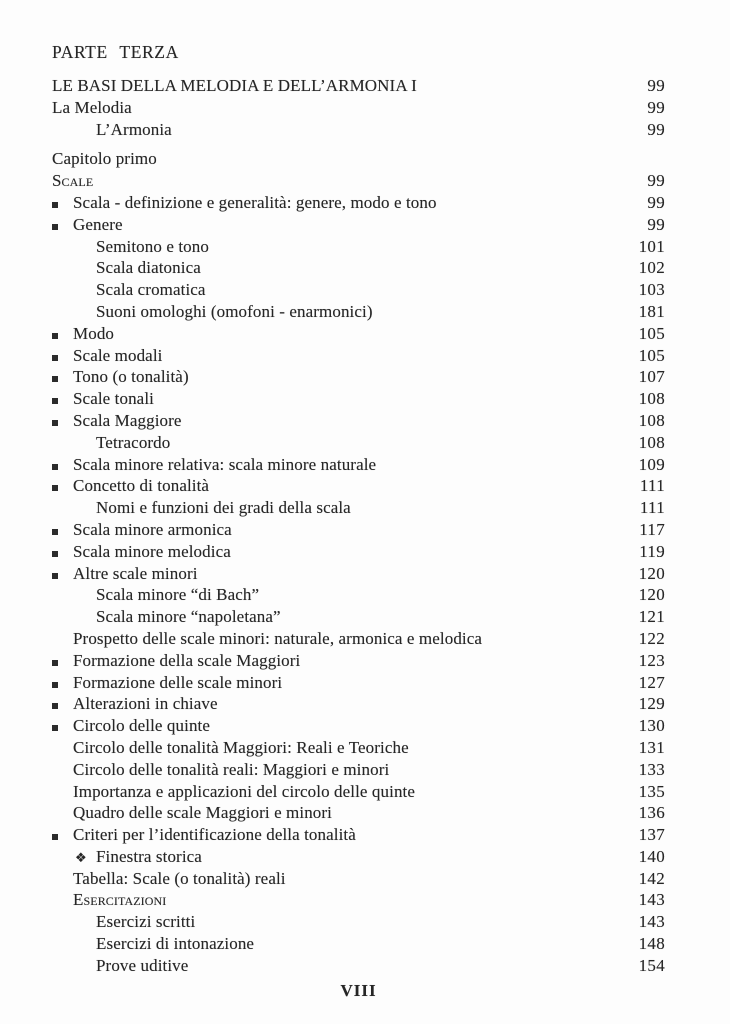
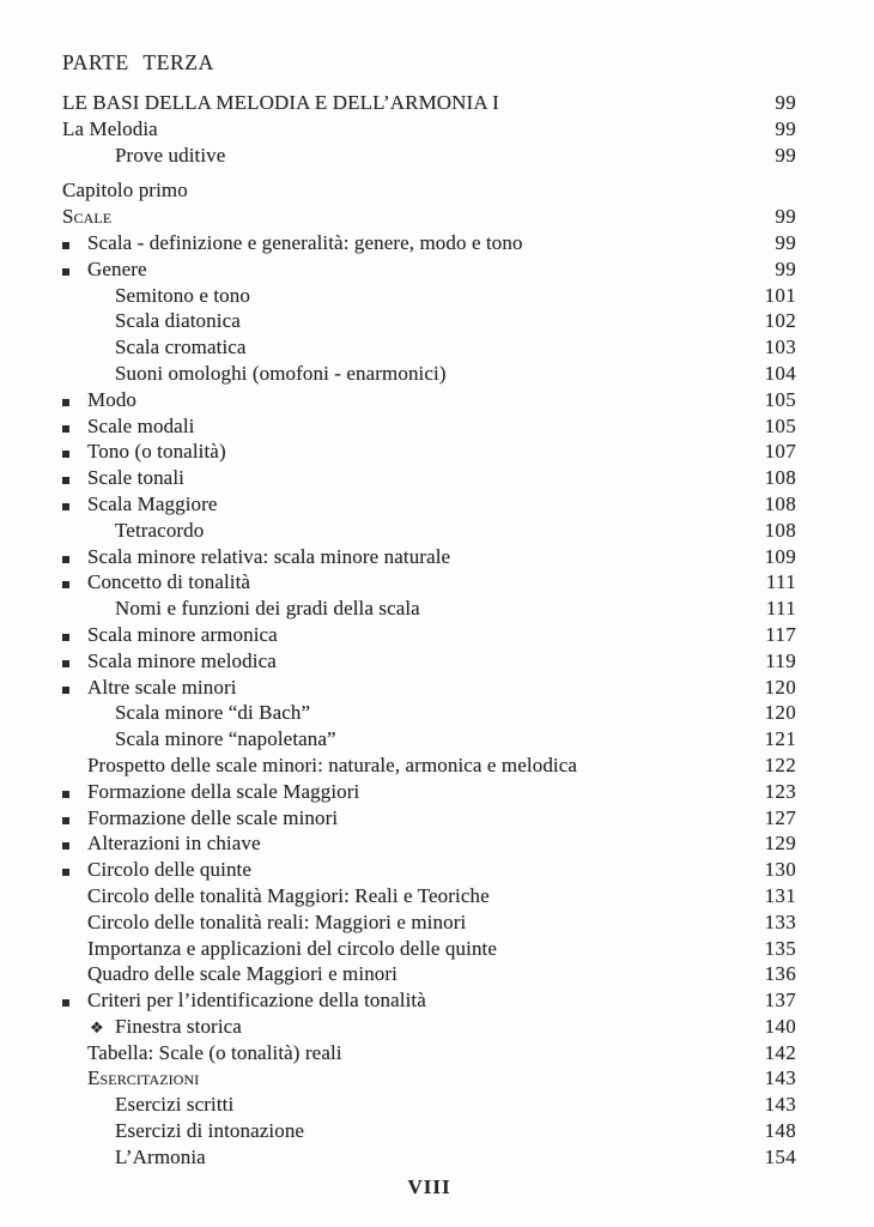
  PARTE TERZA
  LE BASI DELLA MELODIA E DELL’ARMONIA I
  99
  La Melodia
  99
- L’Armonia
+ Prove uditive
  99
  Capitolo primo
  Scale
  99
  Scala - definizione e generalità: genere, modo e tono
  99
  Genere
  99
  Semitono e tono
  101
  Scala diatonica
  102
  Scala cromatica
  103
  Suoni omologhi (omofoni - enarmonici)
- 181
+ 104
  Modo
  105
  Scale modali
  105
  Tono (o tonalità)
  107
  Scale tonali
  108
  Scala Maggiore
  108
  Tetracordo
  108
  Scala minore relativa: scala minore naturale
  109
  Concetto di tonalità
  111
  Nomi e funzioni dei gradi della scala
  111
  Scala minore armonica
  117
  Scala minore melodica
  119
  Altre scale minori
  120
  Scala minore “di Bach”
  120
  Scala minore “napoletana”
  121
  Prospetto delle scale minori: naturale, armonica e melodica
  122
  Formazione della scale Maggiori
  123
  Formazione delle scale minori
  127
  Alterazioni in chiave
  129
  Circolo delle quinte
  130
  Circolo delle tonalità Maggiori: Reali e Teoriche
  131
  Circolo delle tonalità reali: Maggiori e minori
  133
  Importanza e applicazioni del circolo delle quinte
  135
  Quadro delle scale Maggiori e minori
  136
  Criteri per l’identificazione della tonalità
  137
  ❖
  Finestra storica
  140
  Tabella: Scale (o tonalità) reali
  142
  Esercitazioni
  143
  Esercizi scritti
  143
  Esercizi di intonazione
  148
- Prove uditive
+ L’Armonia
  154
  VIII
